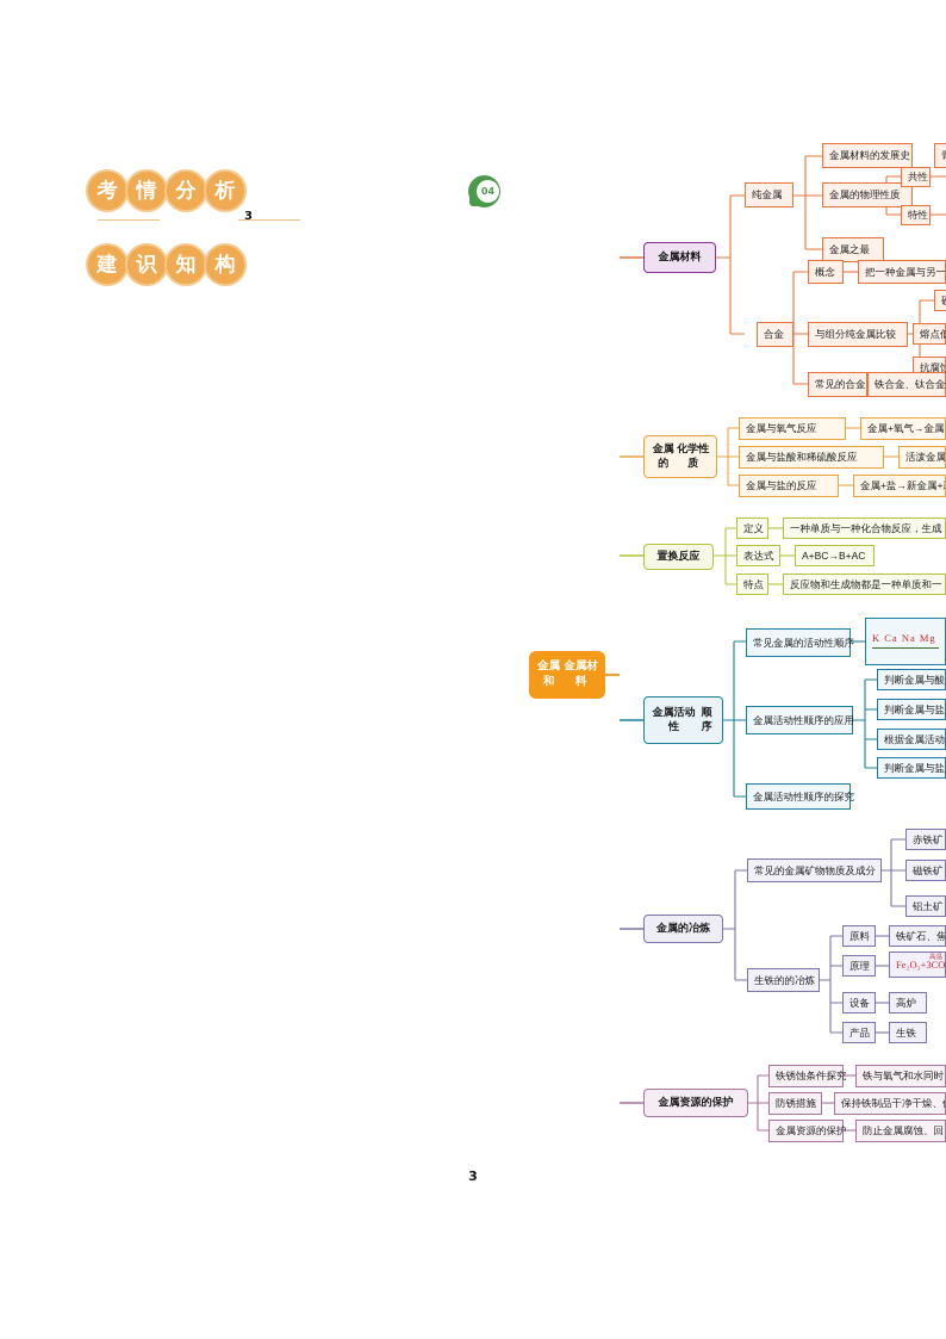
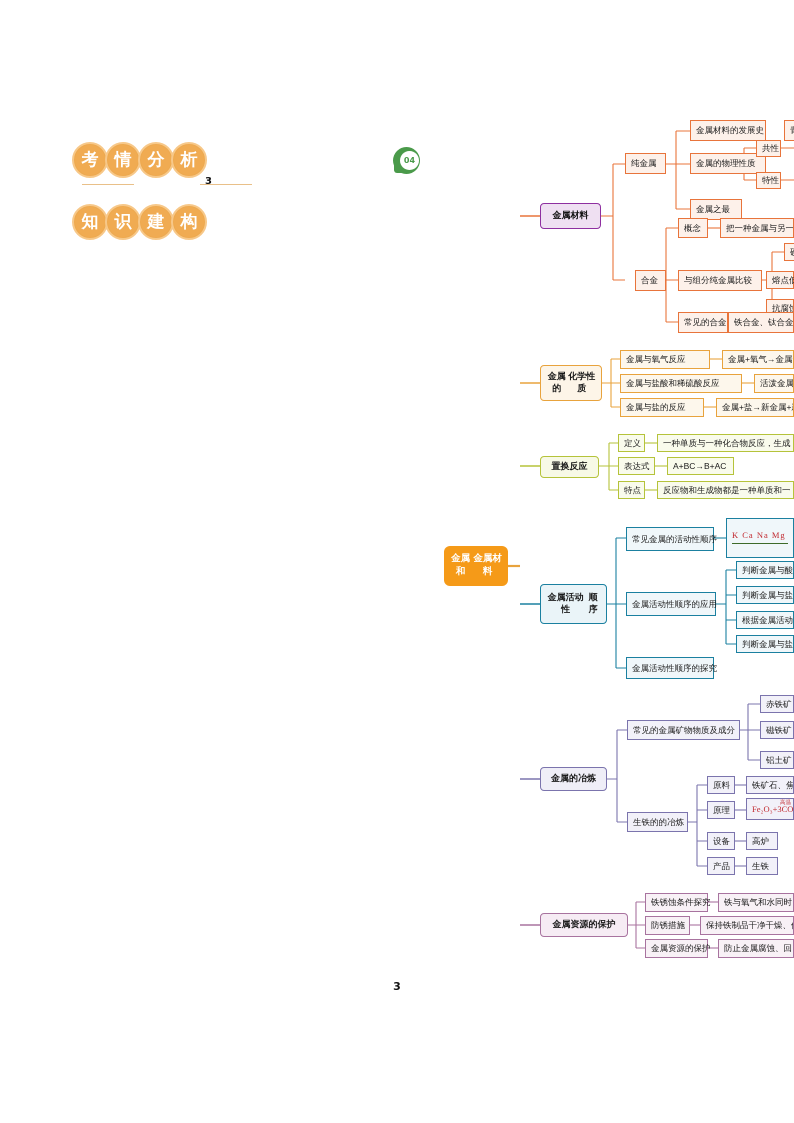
  考
  情
  分
  析
  3
- 建
+ 知
  识
- 知
+ 建
  构
  04
  金属和
  金属材料
  金属材料
  纯金属
  金属材料的发展史
  金属的物理性质
  共性
  特性
  金属之最
  合金
  概念
  把一种金属与另一
  与组分纯金属比较
  熔点低
  常见的合金
  铁合金、钛合金
  金属的
  化学性质
  金属与氧气反应
  金属+氧气→金属
  金属与盐酸和稀硫酸反应
  金属与盐的反应
  金属+盐→新金属+
  置换反应
  定义
  一种单质与一种化合物反应，生成
  表达式
  A+BC→B+AC
  特点
  反应物和生成物都是一种单质和一
  金属活动性
  顺序
  常见金属的活动性顺序
  K Ca Na Mg
  金属活动性顺序的应用
  判断金属与酸
  判断金属与盐
  根据金属活动
  判断金属与盐
  金属活动性顺序的探究
  金属的冶炼
  常见的金属矿物物质及成分
  赤铁矿
  磁铁矿
  铝土矿
  生铁的的冶炼
  原料
  铁矿石、焦
  原理
  Fe₂O₃+3CO
  设备
  高炉
  产品
  生铁
  金属资源的保护
  铁锈蚀条件探究
  铁与氧气和水同时
  防锈措施
  保持铁制品干净干燥、
  金属资源的保护
  防止金属腐蚀、回
  3
